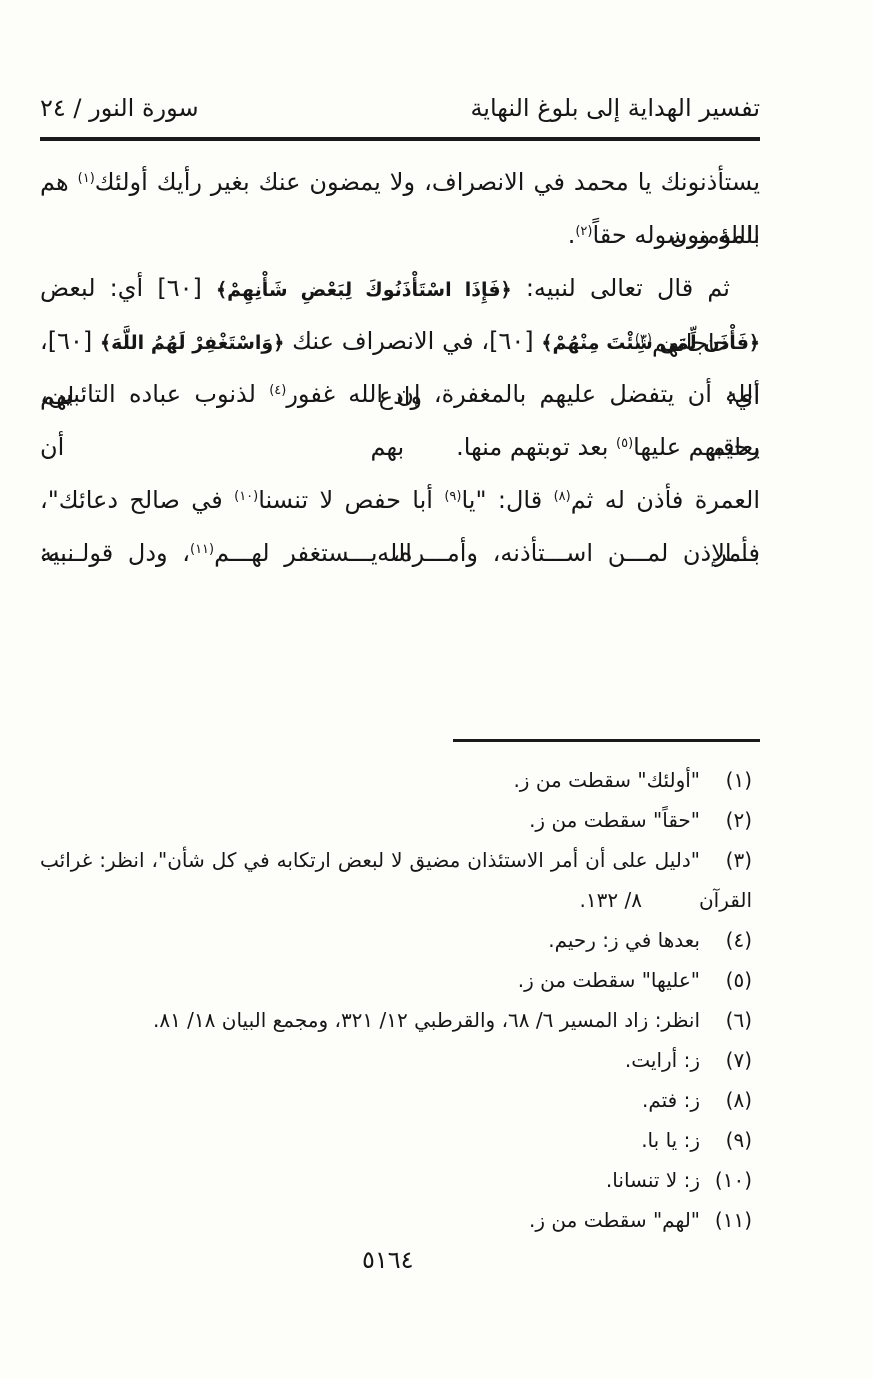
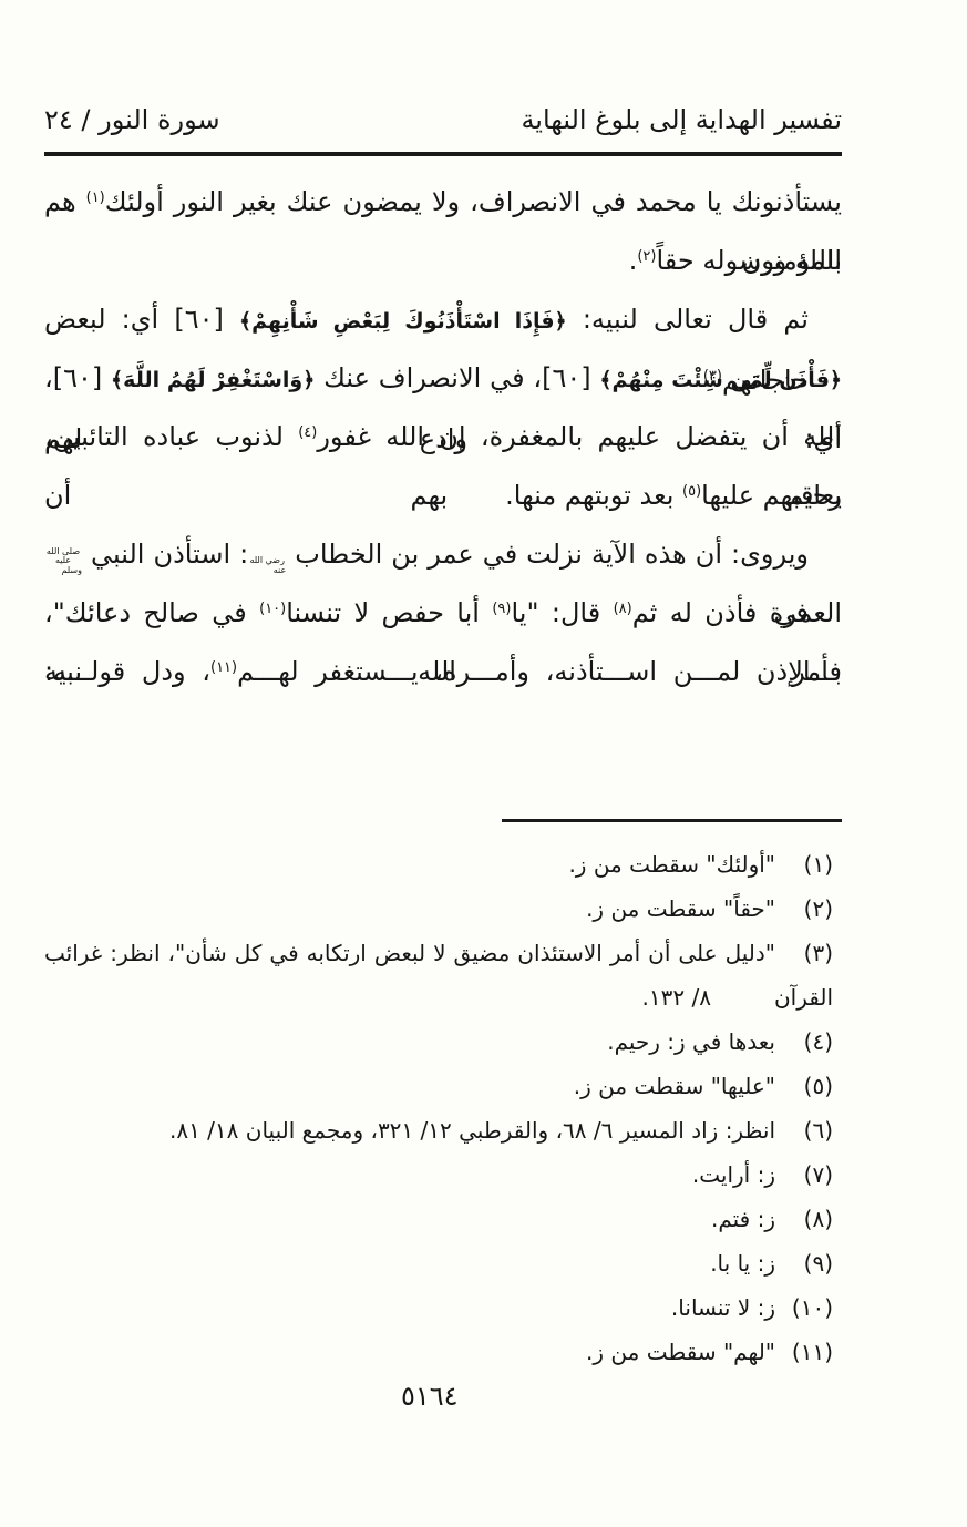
  تفسير الهداية إلى بلوغ النهاية
  سورة النور / ٢٤
- يستأذنونك يا محمد في الانصراف، ولا يمضون عنك بغير رأيك أولئك(١) هم المؤمنون
+ يستأذنونك يا محمد في الانصراف، ولا يمضون عنك بغير النور أولئك(١) هم المؤمنون
  بالله ورسوله حقاً(٢).
  ثم قال تعالى لنبيه: ﴿فَإِذَا اسْتَأْذَنُوكَ لِبَعْضِ شَأْنِهِمْ﴾ [٦٠] أي: لبعض حاجاتهم(٣)
  ﴿فَأْذَن لِّمَن شِئْتَ مِنْهُمْ﴾ [٦٠]، في الانصراف عنك ﴿وَاسْتَغْفِرْ لَهُمُ اللَّهَ﴾ [٦٠]، أي: وادع لهم
  الله أن يتفضل عليهم بالمغفرة، إن الله غفور(٤) لذنوب عباده التائبين، رحيم بهم أن
  يعاقبهم عليها(٥) بعد توبتهم منها.
+ ويروى: أن هذه الآية نزلت في عمر بن الخطاب رضي الله عنه: استأذن النبي صلى الله عليه وسلم في
  العمرة فأذن له ثم(٨) قال: "يا(٩) أبا حفص لا تنسنا(١٠) في صالح دعائك"، فأمر الله نبيه
  بـــالإذن لمـــن اســـتأذنه، وأمـــره، يـــستغفر لهـــم(١١)، ودل قولـــه:
  (١)"أولئك" سقطت من ز.
  (٢)"حقاً" سقطت من ز.
  (٣)"دليل على أن أمر الاستئذان مضيق لا لبعض ارتكابه في كل شأن"، انظر: غرائب القرآن
  ٨/ ١٣٢.
  (٤)بعدها في ز: رحيم.
  (٥)"عليها" سقطت من ز.
  (٦)انظر: زاد المسير ٦/ ٦٨، والقرطبي ١٢/ ٣٢١، ومجمع البيان ١٨/ ٨١.
  (٧)ز: أرايت.
  (٨)ز: فتم.
  (٩)ز: يا با.
  (١٠)ز: لا تنسانا.
  (١١)"لهم" سقطت من ز.
  ٥١٦٤
